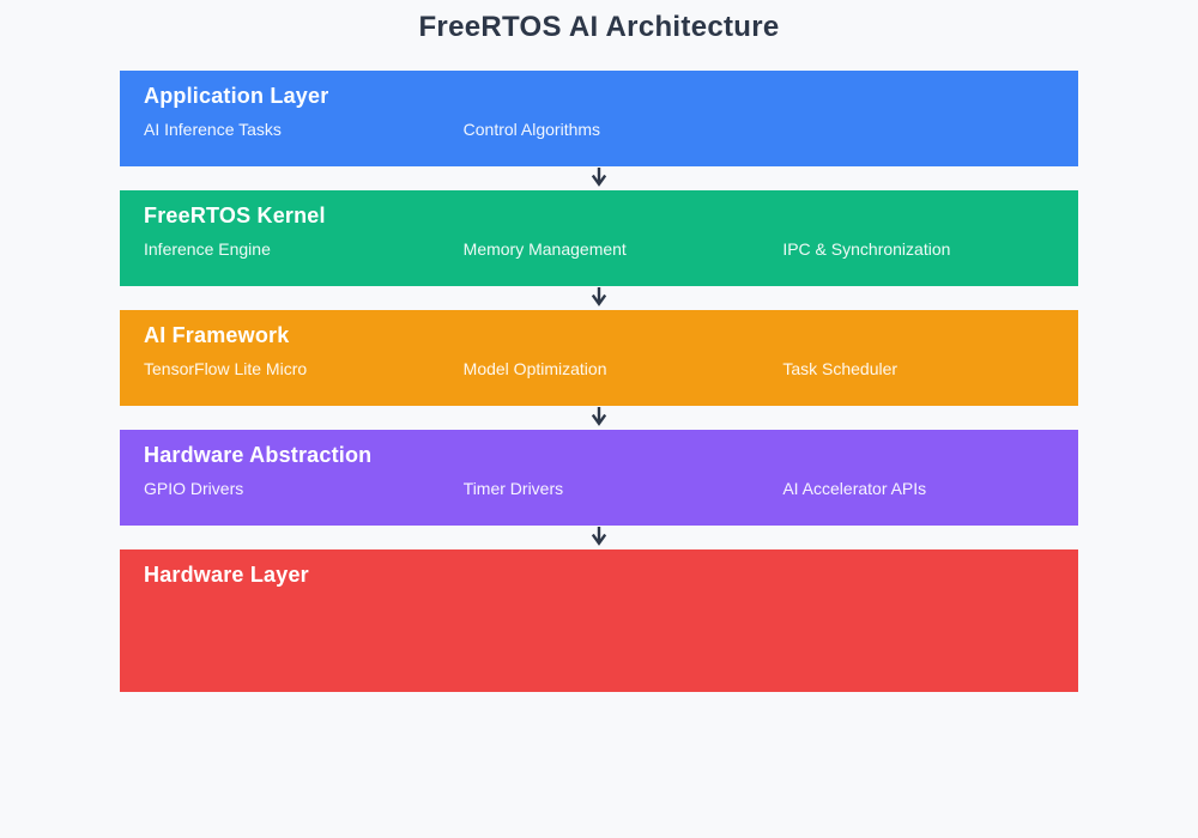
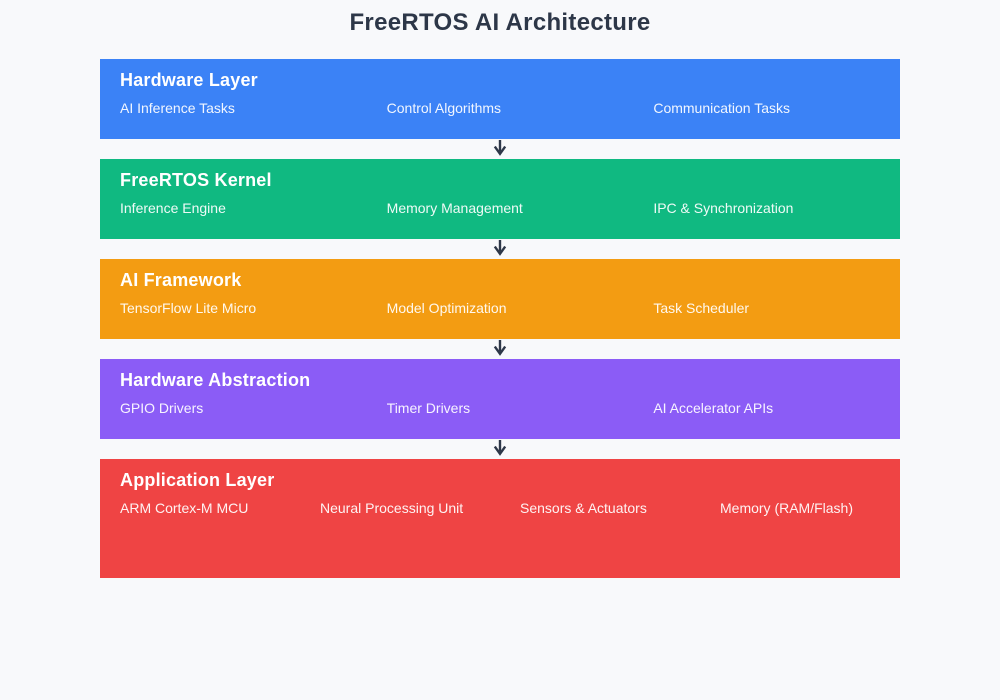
  FreeRTOS AI Architecture
- Application Layer
+ Hardware Layer
  AI Inference Tasks
  Control Algorithms
+ Communication Tasks
  FreeRTOS Kernel
  Inference Engine
  Memory Management
  IPC & Synchronization
  AI Framework
  TensorFlow Lite Micro
  Model Optimization
  Task Scheduler
  Hardware Abstraction
  GPIO Drivers
  Timer Drivers
  AI Accelerator APIs
- Hardware Layer
+ Application Layer
+ ARM Cortex-M MCU
+ Neural Processing Unit
+ Sensors & Actuators
+ Memory (RAM/Flash)
